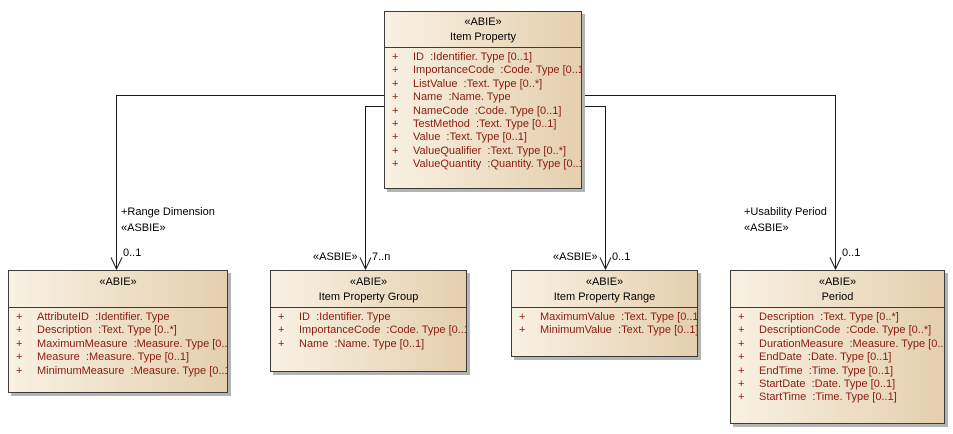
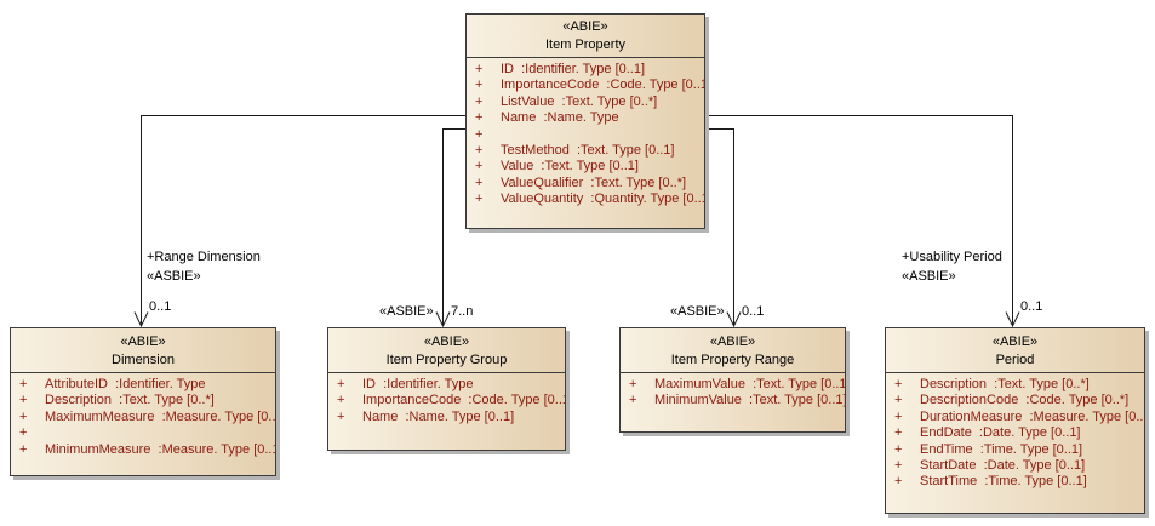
  +Range Dimension
  «ASBIE»
  0..1
  «ASBIE»
  7..n
  «ASBIE»
  0..1
  +Usability Period
  «ASBIE»
  0..1
  «ABIE»
  Item Property
  +
  ID :Identifier. Type [0..1]
  +
  ImportanceCode :Code. Type [0..1
  +
  ListValue :Text. Type [0..*]
  +
  Name :Name. Type
  +
- NameCode :Code. Type [0..1]
  +
  TestMethod :Text. Type [0..1]
  +
  Value :Text. Type [0..1]
  +
  ValueQualifier :Text. Type [0..*]
  +
  ValueQuantity :Quantity. Type [0..
  «ABIE»
+ Dimension
  +
  AttributeID :Identifier. Type
  +
  Description :Text. Type [0..*]
  +
  MaximumMeasure :Measure. Type [0..
  +
- Measure :Measure. Type [0..1]
  +
  MinimumMeasure :Measure. Type [0..
  «ABIE»
  Item Property Group
  +
  ID :Identifier. Type
  +
  ImportanceCode :Code. Type [0..
  +
  Name :Name. Type [0..1]
  «ABIE»
  Item Property Range
  +
  MaximumValue :Text. Type [0..1
  +
  MinimumValue :Text. Type [0..1
  «ABIE»
  Period
  +
  Description :Text. Type [0..*]
  +
  DescriptionCode :Code. Type [0..*]
  +
  DurationMeasure :Measure. Type [0..
  +
  EndDate :Date. Type [0..1]
  +
  EndTime :Time. Type [0..1]
  +
  StartDate :Date. Type [0..1]
  +
  StartTime :Time. Type [0..1]
